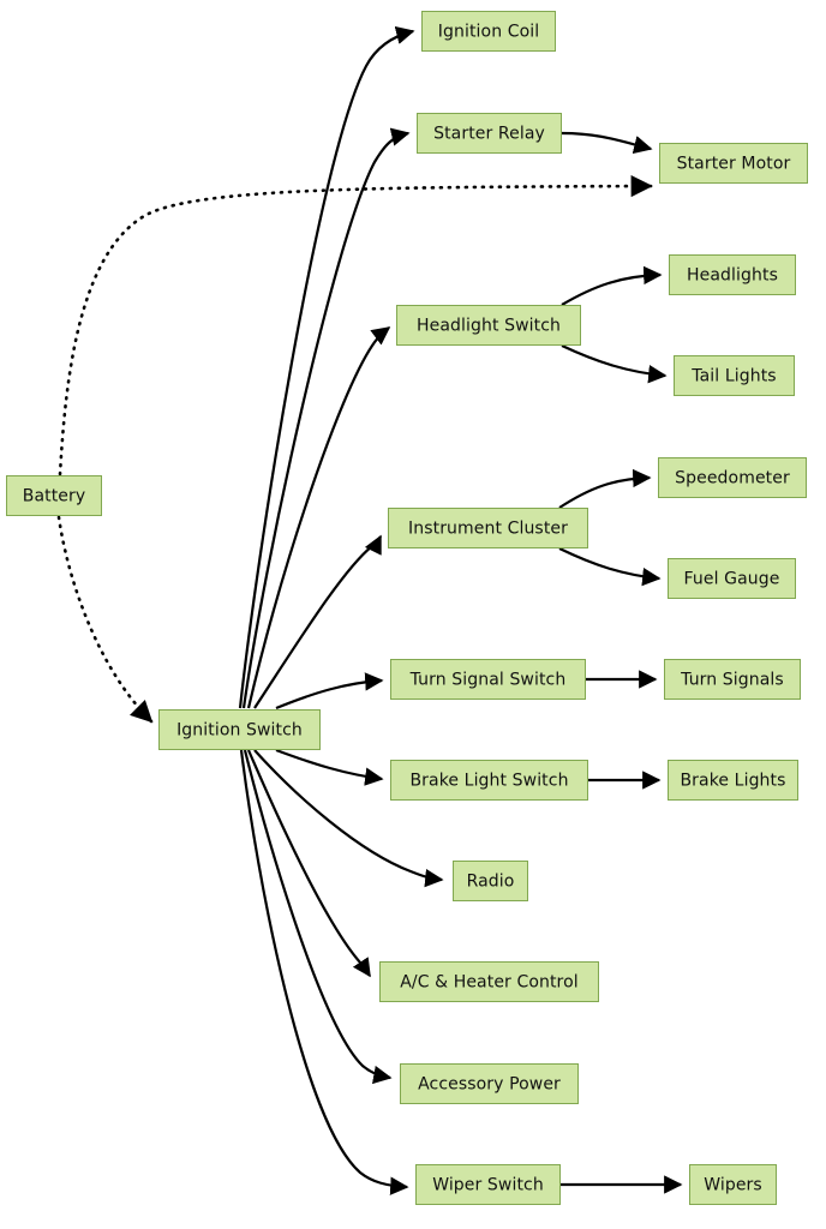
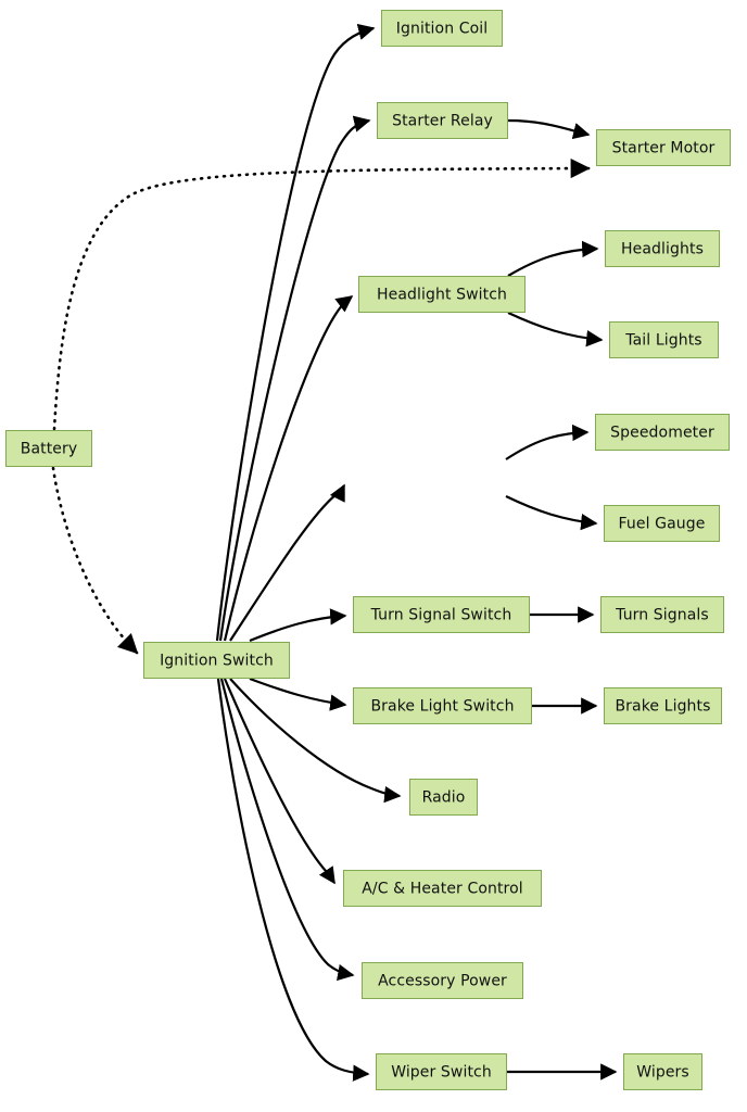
  Battery
  Ignition Switch
  Ignition Coil
  Starter Relay
  Starter Motor
  Headlight Switch
  Headlights
  Tail Lights
- Instrument Cluster
  Speedometer
  Fuel Gauge
  Turn Signal Switch
  Turn Signals
  Brake Light Switch
  Brake Lights
  Radio
  A/C & Heater Control
  Accessory Power
  Wiper Switch
  Wipers
